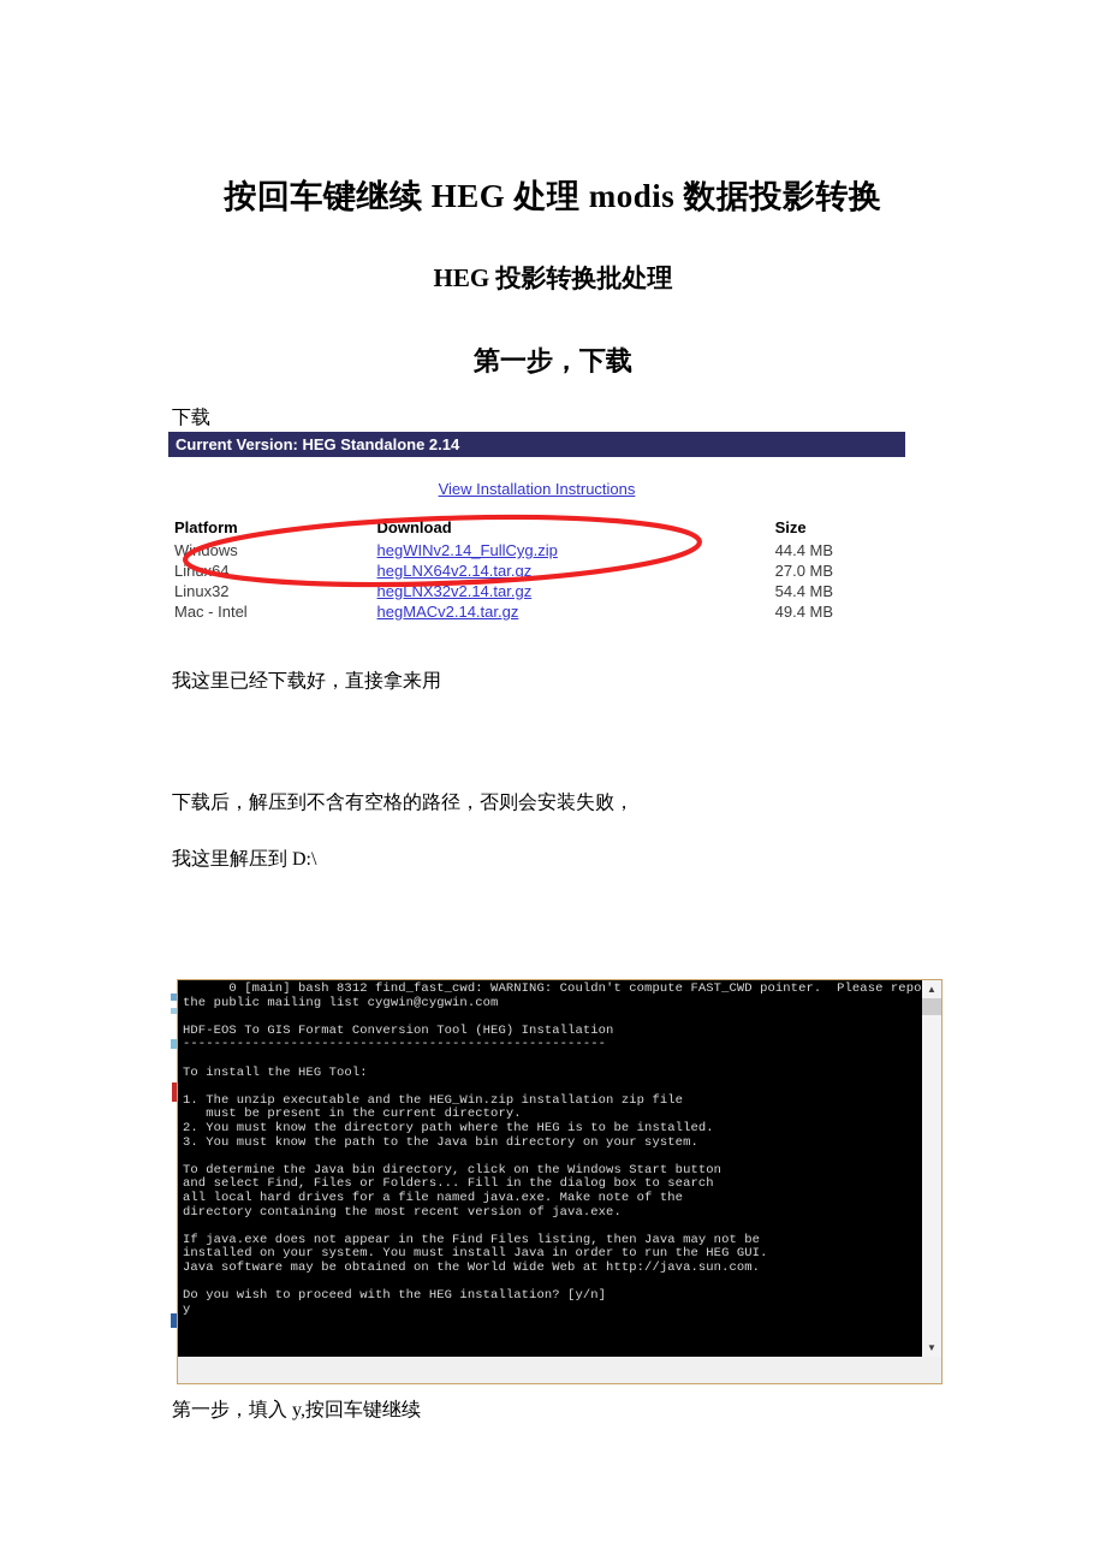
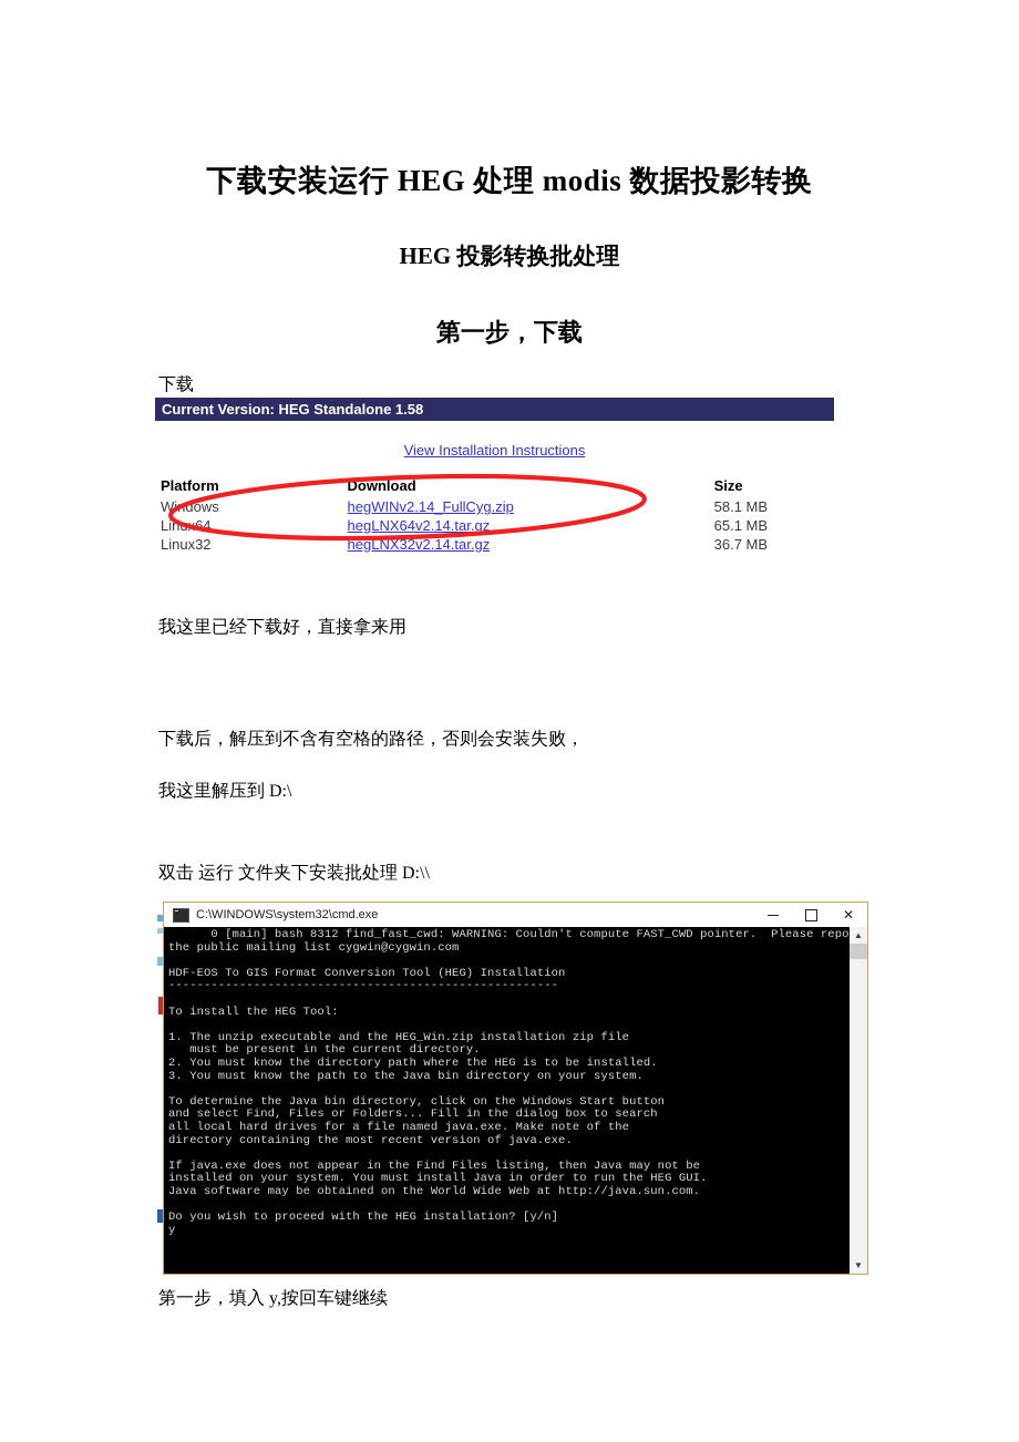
- 按回车键继续 HEG 处理 modis 数据投影转换
+ 下载安装运行 HEG 处理 modis 数据投影转换
  HEG 投影转换批处理
  第一步，下载
  下载
- Current Version: HEG Standalone 2.14
+ Current Version: HEG Standalone 1.58
  View Installation Instructions
  Platform	Download	Size
- Wdows	hegWINv2.14_FullCyg.zip	44.4 MB
+ Wdows	hegWINv2.14_FullCyg.zip	58.1 MB
- Lin64	hegLNX64v2.14.tar.gz	27.0 MB
+ Lin64	hegLNX64v2.14.tar.gz	65.1 MB
- Linux32	hegLNX32v2.14.tar.gz	54.4 MB
+ Linux32	hegLNX32v2.14.tar.gz	36.7 MB
- Mac - Intel	hegMACv2.14.tar.gz	49.4 MB
  我这里已经下载好，直接拿来用
  下载后，解压到不含有空格的路径，否则会安装失败，
  我这里解压到 D:\
+ 双击 运行 文件夹下安装批处理 D:\\
+ C:\WINDOWS\system32\cmd.exe
+ ✕
  0 [main] bash 8312 find_fast_cwd: WARNING: Couldn't compute FAST_CWD pointer. Please repo
  the public mailing list cygwin@cygwin.com
  HDF-EOS To GIS Format Conversion Tool (HEG) Installation
  -------------------------------------------------------
  To install the HEG Tool:
  1. The unzip executable and the HEG_Win.zip installation zip file
  must be present in the current directory.
  2. You must know the directory path where the HEG is to be installed.
  3. You must know the path to the Java bin directory on your system.
  To determine the Java bin directory, click on the Windows Start button
  and select Find, Files or Folders... Fill in the dialog box to search
  all local hard drives for a file named java.exe. Make note of the
  directory containing the most recent version of java.exe.
  If java.exe does not appear in the Find Files listing, then Java may not be
  installed on your system. You must install Java in order to run the HEG GUI.
  Java software may be obtained on the World Wide Web at http://java.sun.com.
  Do you wish to proceed with the HEG installation? [y/n]
  y
  ▲
  ▼
  第一步，填入 y,按回车键继续
